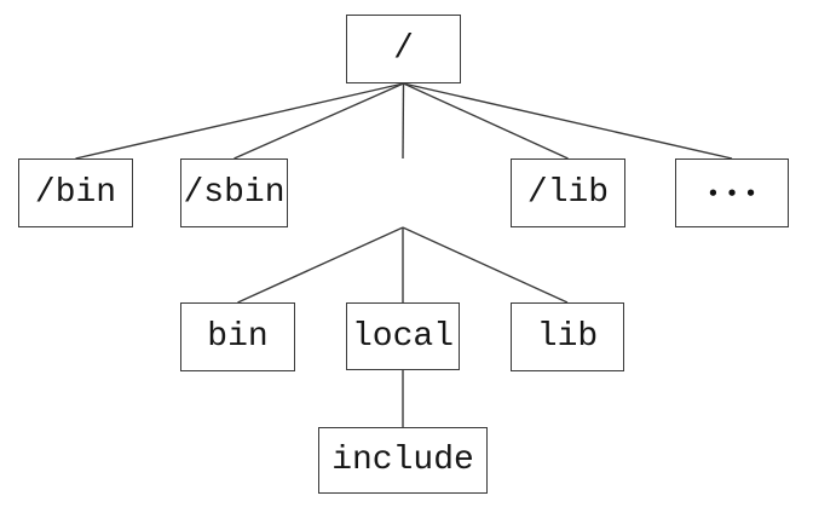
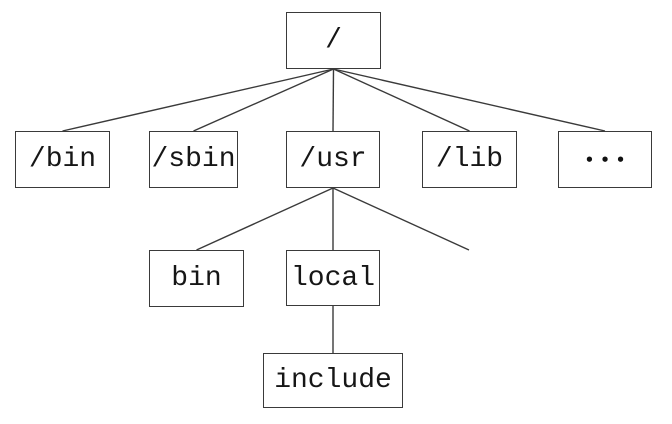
  /
  /bin
  /sbin
+ /usr
  /lib
  •••
  bin
  local
- lib
  include
